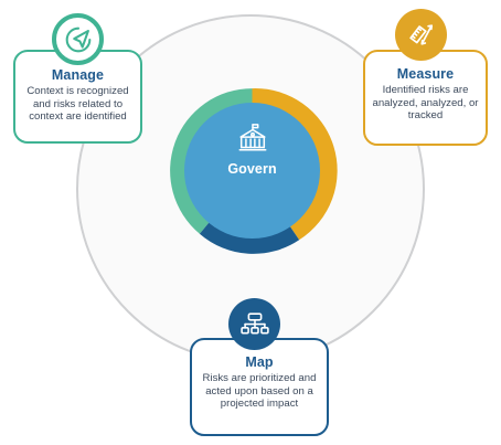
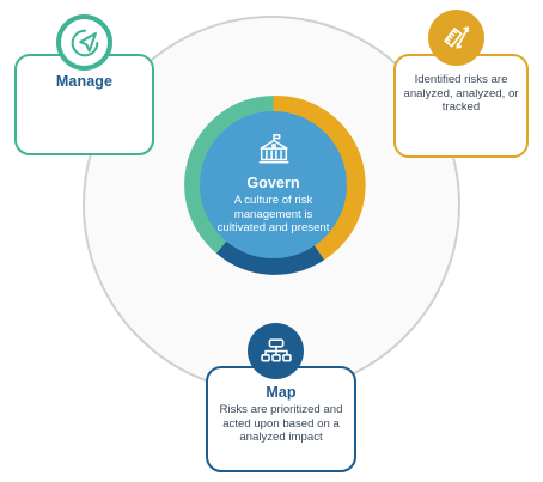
  Govern
+ A culture of risk management is cultivated and present
  Manage
- Context is recognized and risks related to context are identified
- Measure
  Identified risks are analyzed, analyzed, or tracked
  Map
- Risks are prioritized and acted upon based on a projected impact
+ Risks are prioritized and acted upon based on a analyzed impact
